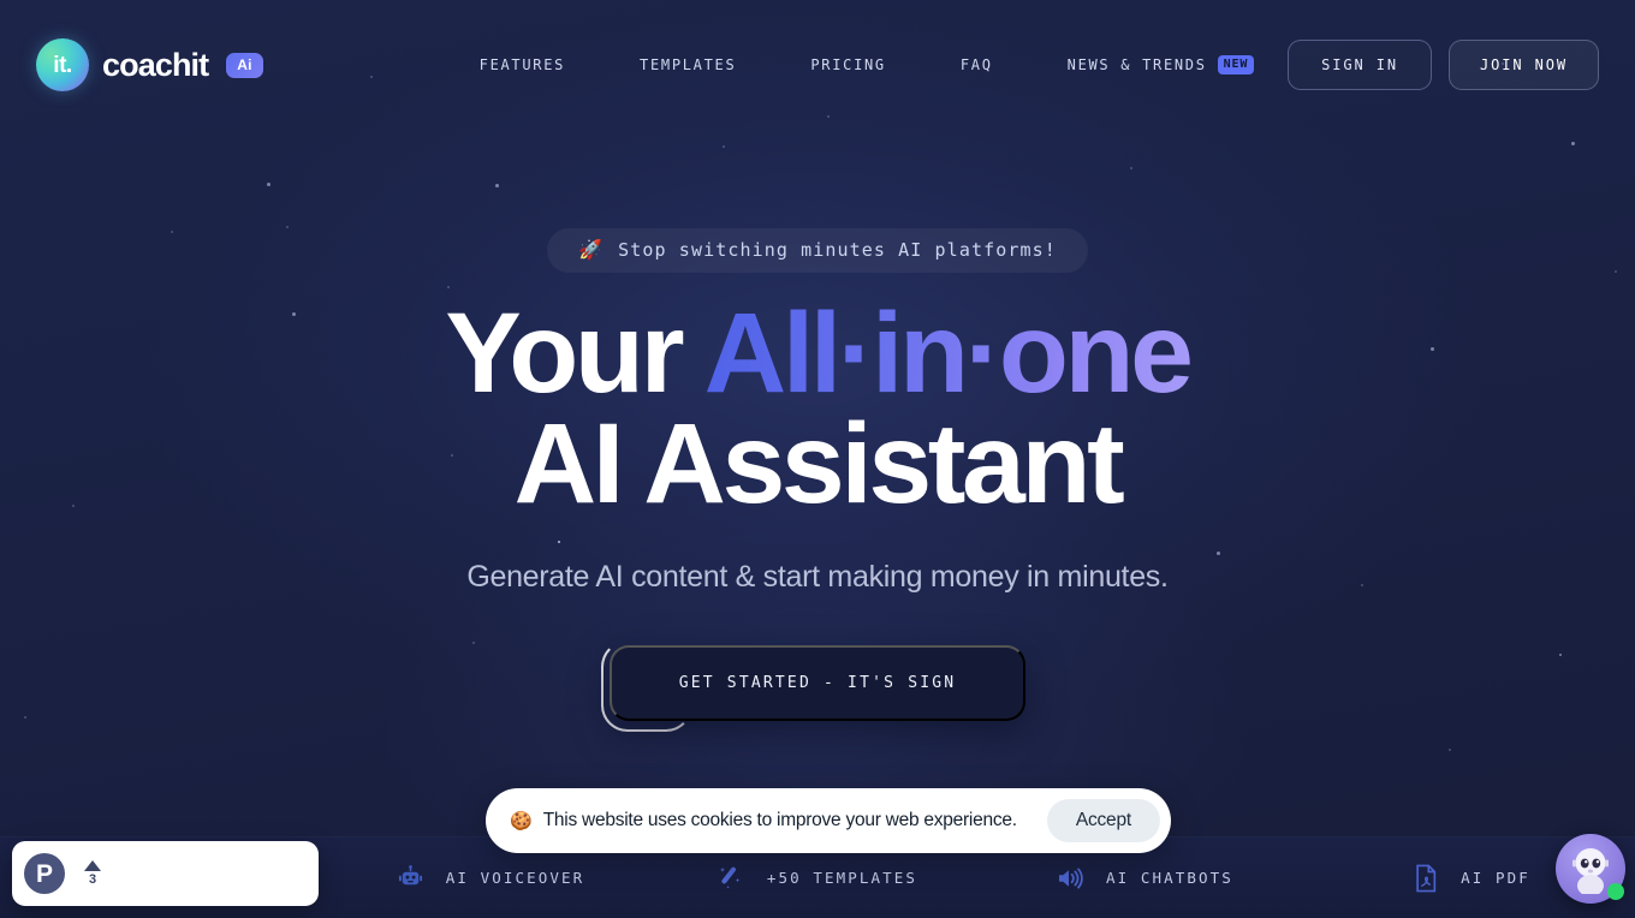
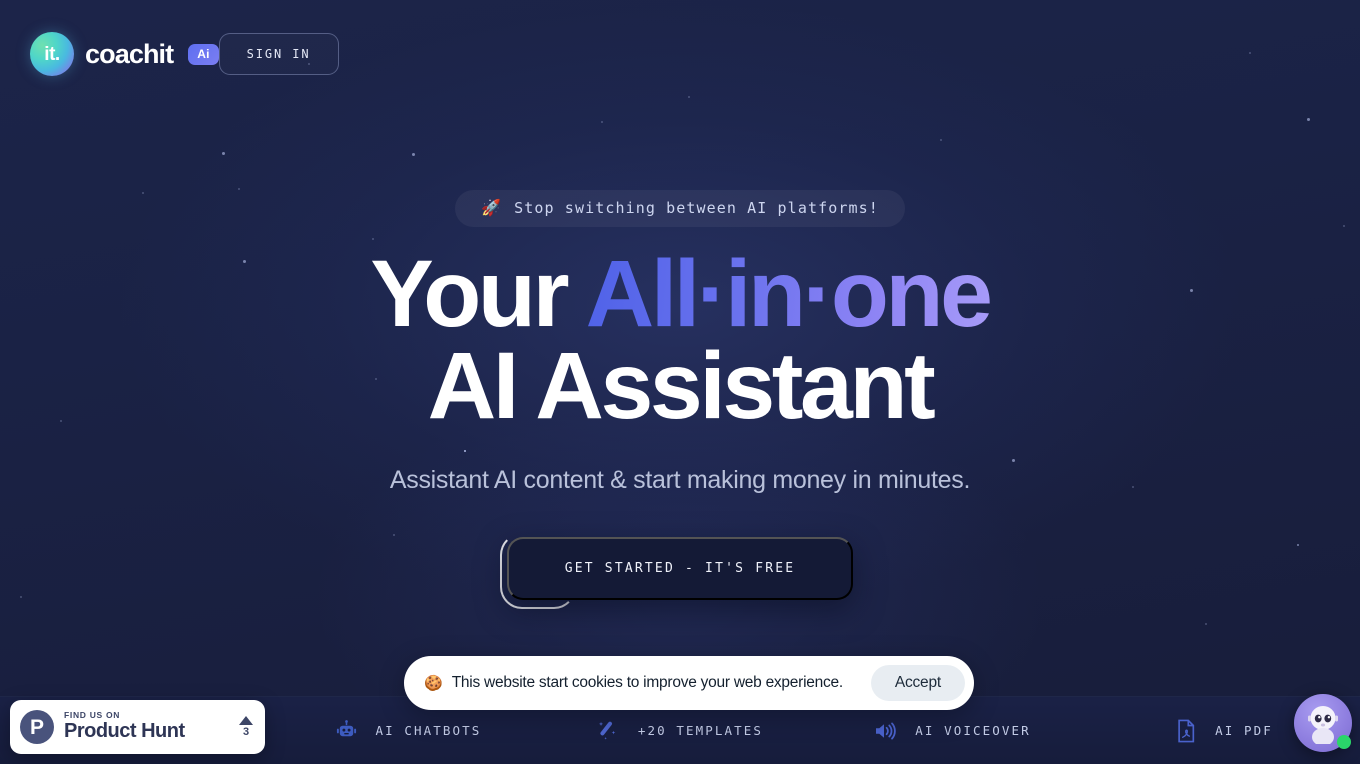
  it.
  coachit
  Ai
- FEATURES
- TEMPLATES
- PRICING
- FAQ
- NEWS & TRENDS
- NEW
  SIGN IN
- JOIN NOW
  🚀
- Stop switching minutes AI platforms!
+ Stop switching between AI platforms!
  Your All·in·one
  AI Assistant
- Generate AI content & start making money in minutes.
+ Assistant AI content & start making money in minutes.
- GET STARTED - IT'S SIGN
+ GET STARTED - IT'S FREE
- AI VOICEOVER
+ AI CHATBOTS
- +50 TEMPLATES
+ +20 TEMPLATES
- AI CHATBOTS
+ AI VOICEOVER
  AI PDF
  🍪
- This website uses cookies to improve your web experience.
+ This website start cookies to improve your web experience.
  Accept
  P
+ FIND US ON
+ Product Hunt
  3
